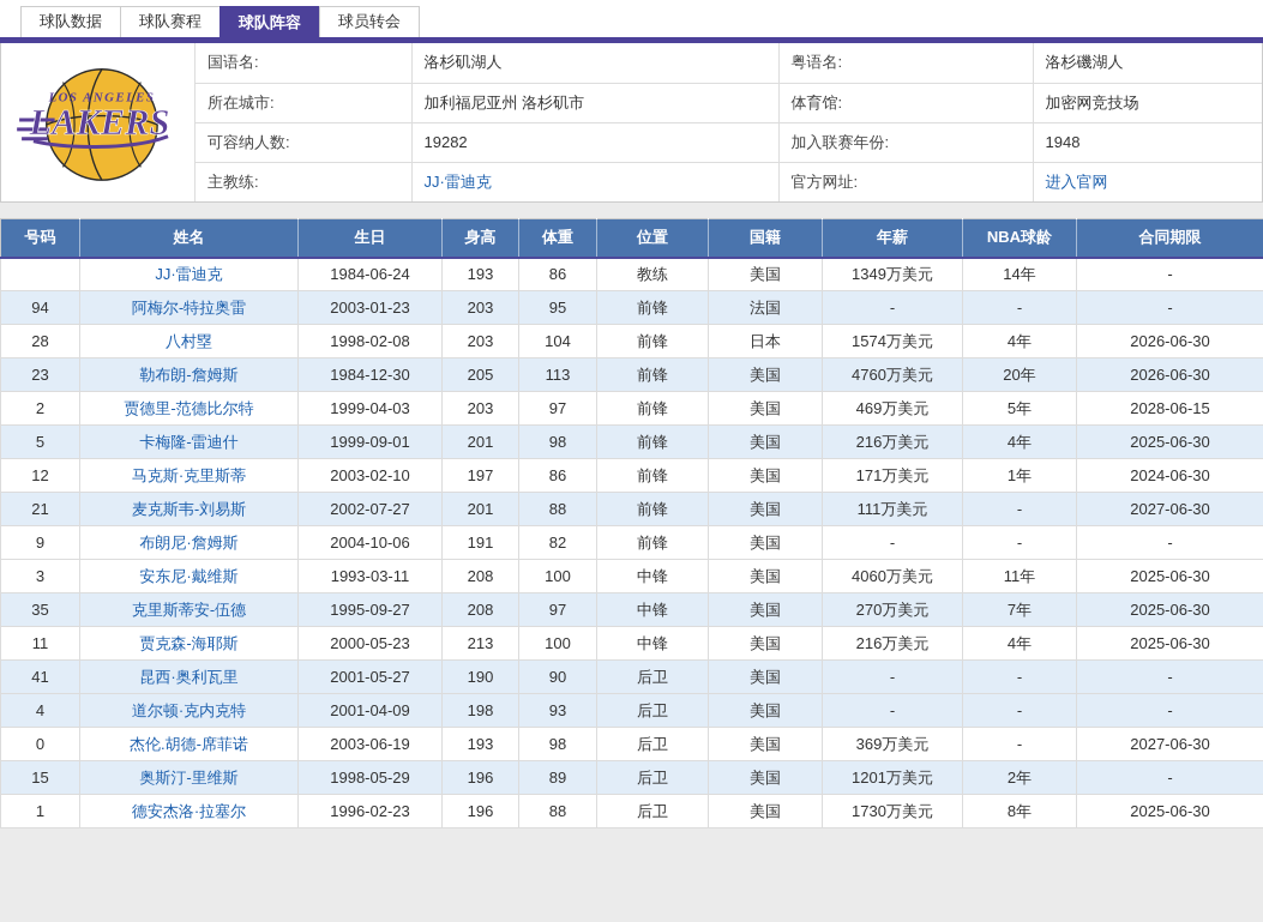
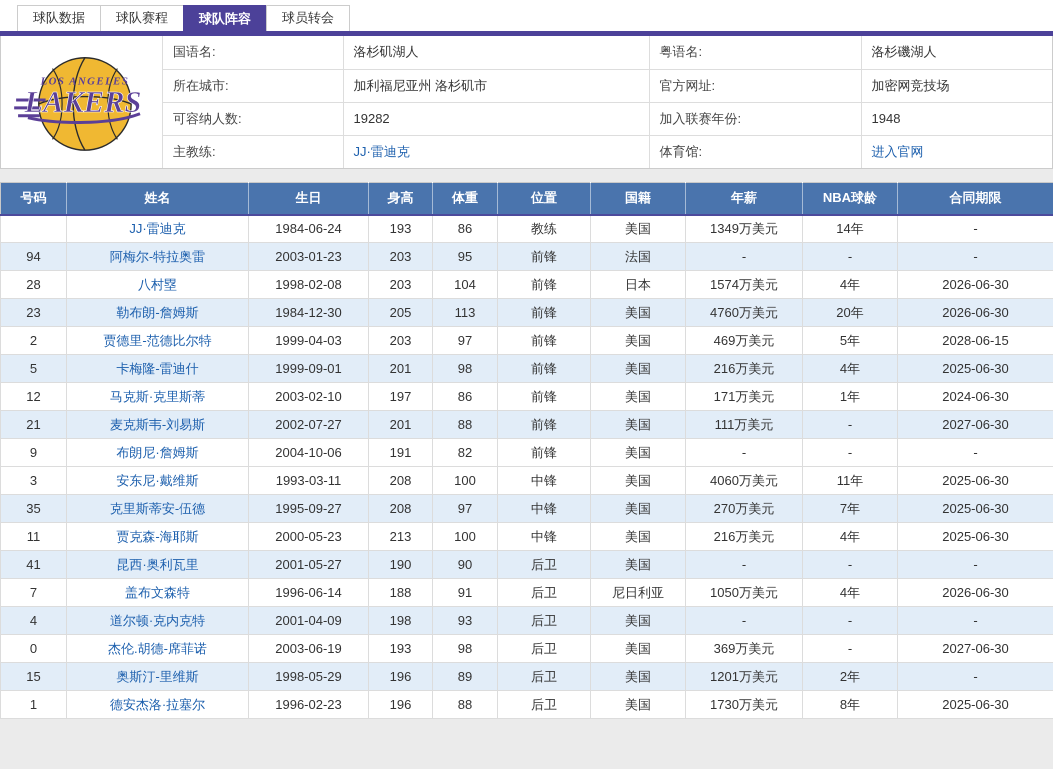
  球队数据
  球队赛程
  球队阵容
  球员转会
  LOS ANGELES
  LAKERS
  国语名:	洛杉矶湖人	粤语名:	洛杉磯湖人
- 所在城市:	加利福尼亚州 洛杉矶市	体育馆:	加密网竞技场
+ 所在城市:	加利福尼亚州 洛杉矶市	官方网址:	加密网竞技场
  可容纳人数:	19282	加入联赛年份:	1948
- 主教练:	JJ·雷迪克	官方网址:	进入官网
+ 主教练:	JJ·雷迪克	体育馆:	进入官网
  号码	姓名	生日	身高	体重	位置	国籍	年薪	NBA球龄	合同期限
  	JJ·雷迪克	1984-06-24	193	86	教练	美国	1349万美元	14年	-
  94	阿梅尔-特拉奥雷	2003-01-23	203	95	前锋	法国	-	-	-
  28	八村塁	1998-02-08	203	104	前锋	日本	1574万美元	4年	2026-06-30
  23	勒布朗-詹姆斯	1984-12-30	205	113	前锋	美国	4760万美元	20年	2026-06-30
  2	贾德里-范德比尔特	1999-04-03	203	97	前锋	美国	469万美元	5年	2028-06-15
  5	卡梅隆-雷迪什	1999-09-01	201	98	前锋	美国	216万美元	4年	2025-06-30
  12	马克斯·克里斯蒂	2003-02-10	197	86	前锋	美国	171万美元	1年	2024-06-30
  21	麦克斯韦-刘易斯	2002-07-27	201	88	前锋	美国	111万美元	-	2027-06-30
  9	布朗尼·詹姆斯	2004-10-06	191	82	前锋	美国	-	-	-
  3	安东尼·戴维斯	1993-03-11	208	100	中锋	美国	4060万美元	11年	2025-06-30
  35	克里斯蒂安-伍德	1995-09-27	208	97	中锋	美国	270万美元	7年	2025-06-30
  11	贾克森-海耶斯	2000-05-23	213	100	中锋	美国	216万美元	4年	2025-06-30
  41	昆西·奥利瓦里	2001-05-27	190	90	后卫	美国	-	-	-
+ 7	盖布文森特	1996-06-14	188	91	后卫	尼日利亚	1050万美元	4年	2026-06-30
  4	道尔顿·克内克特	2001-04-09	198	93	后卫	美国	-	-	-
  0	杰伦.胡德-席菲诺	2003-06-19	193	98	后卫	美国	369万美元	-	2027-06-30
  15	奥斯汀-里维斯	1998-05-29	196	89	后卫	美国	1201万美元	2年	-
  1	德安杰洛·拉塞尔	1996-02-23	196	88	后卫	美国	1730万美元	8年	2025-06-30
